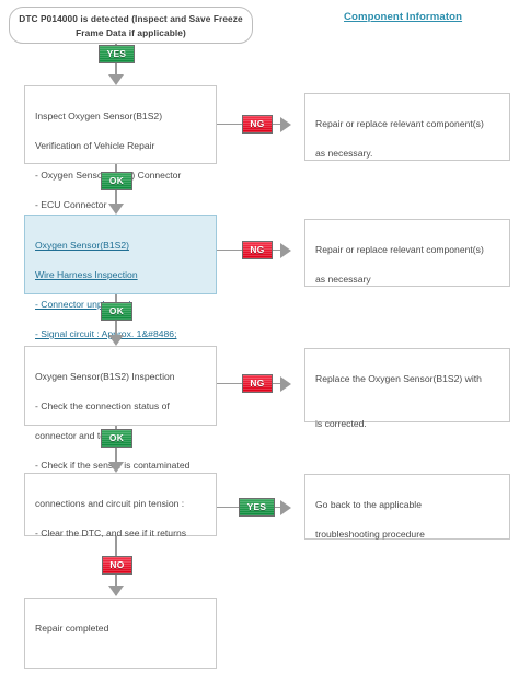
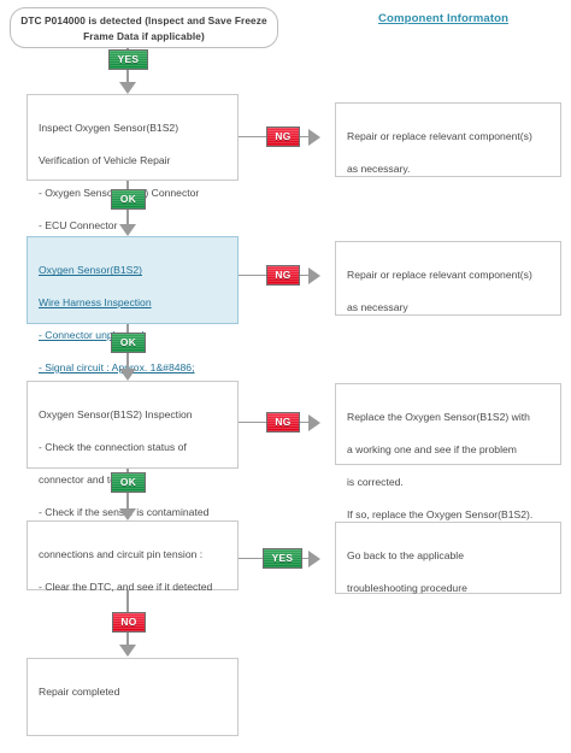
  Component Informaton
  DTC P014000 is detected (Inspect and Save Freeze Frame Data if applicable)
  YES
  Inspect Oxygen Sensor(B1S2)
  Verification of Vehicle Repair
  - Oxygen Sens) Connector
  - ECU Connector
  NG
  Repair or replace relevant component(s)
  as necessary.
  OK
  Oxygen Sensor(B1S2)
  Wire Harness Inspection
  - Signal circuit : Aprox. 1&#8486;
  NG
  Repair or replace relevant component(s)
  as necessary
  OK
  Oxygen Sensor(B1S2) Inspection
  - Check the connection status of
  - Check if the sensr is contaminated
  NG
  Replace the Oxygen Sensor(B1S2) with
+ a working one and see if the problem
  is corrected.
+ If so, replace the Oxygen Sensor(B1S2).
  OK
  connections and circuit pin tension :
- - Clear the DTC, and see if it returns
+ - Clear the DTC, and see if it detected
  YES
  Go back to the applicable
  troubleshooting procedure
  NO
  Repair completed
